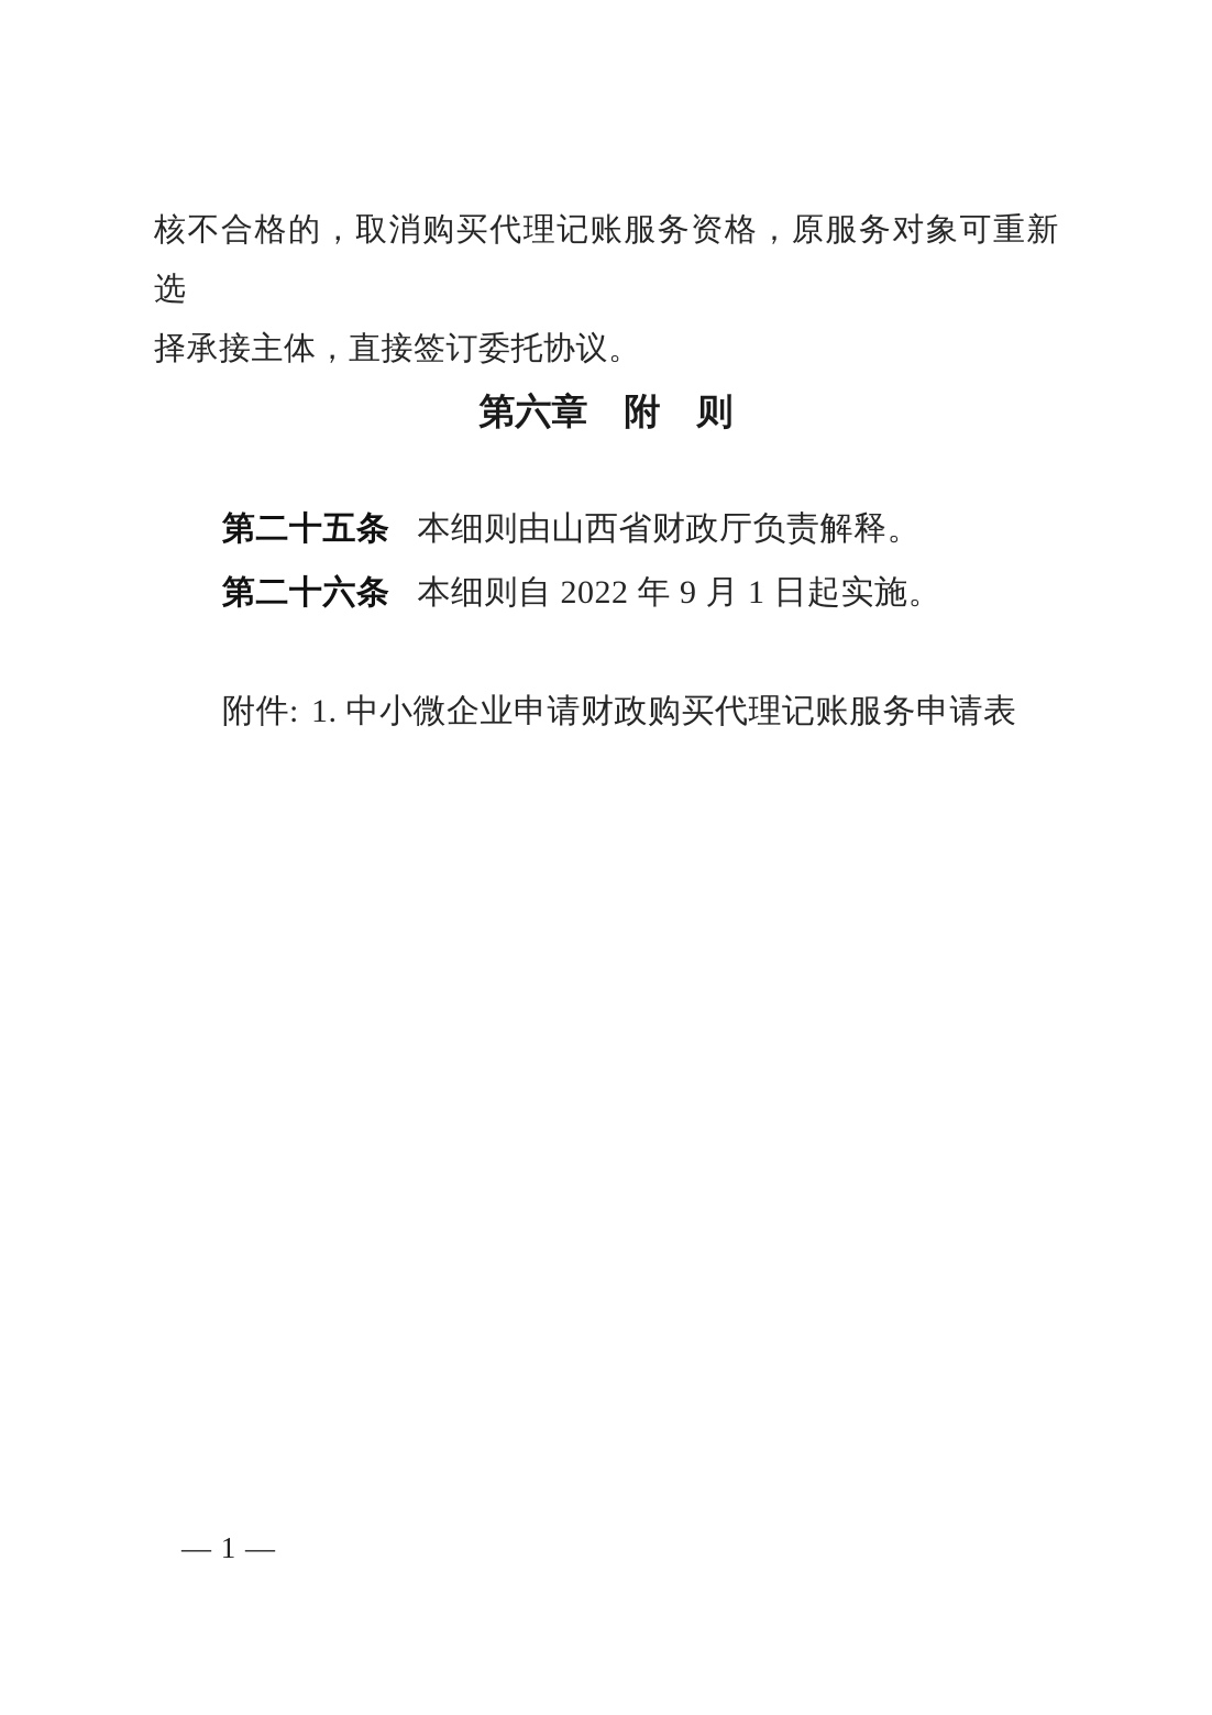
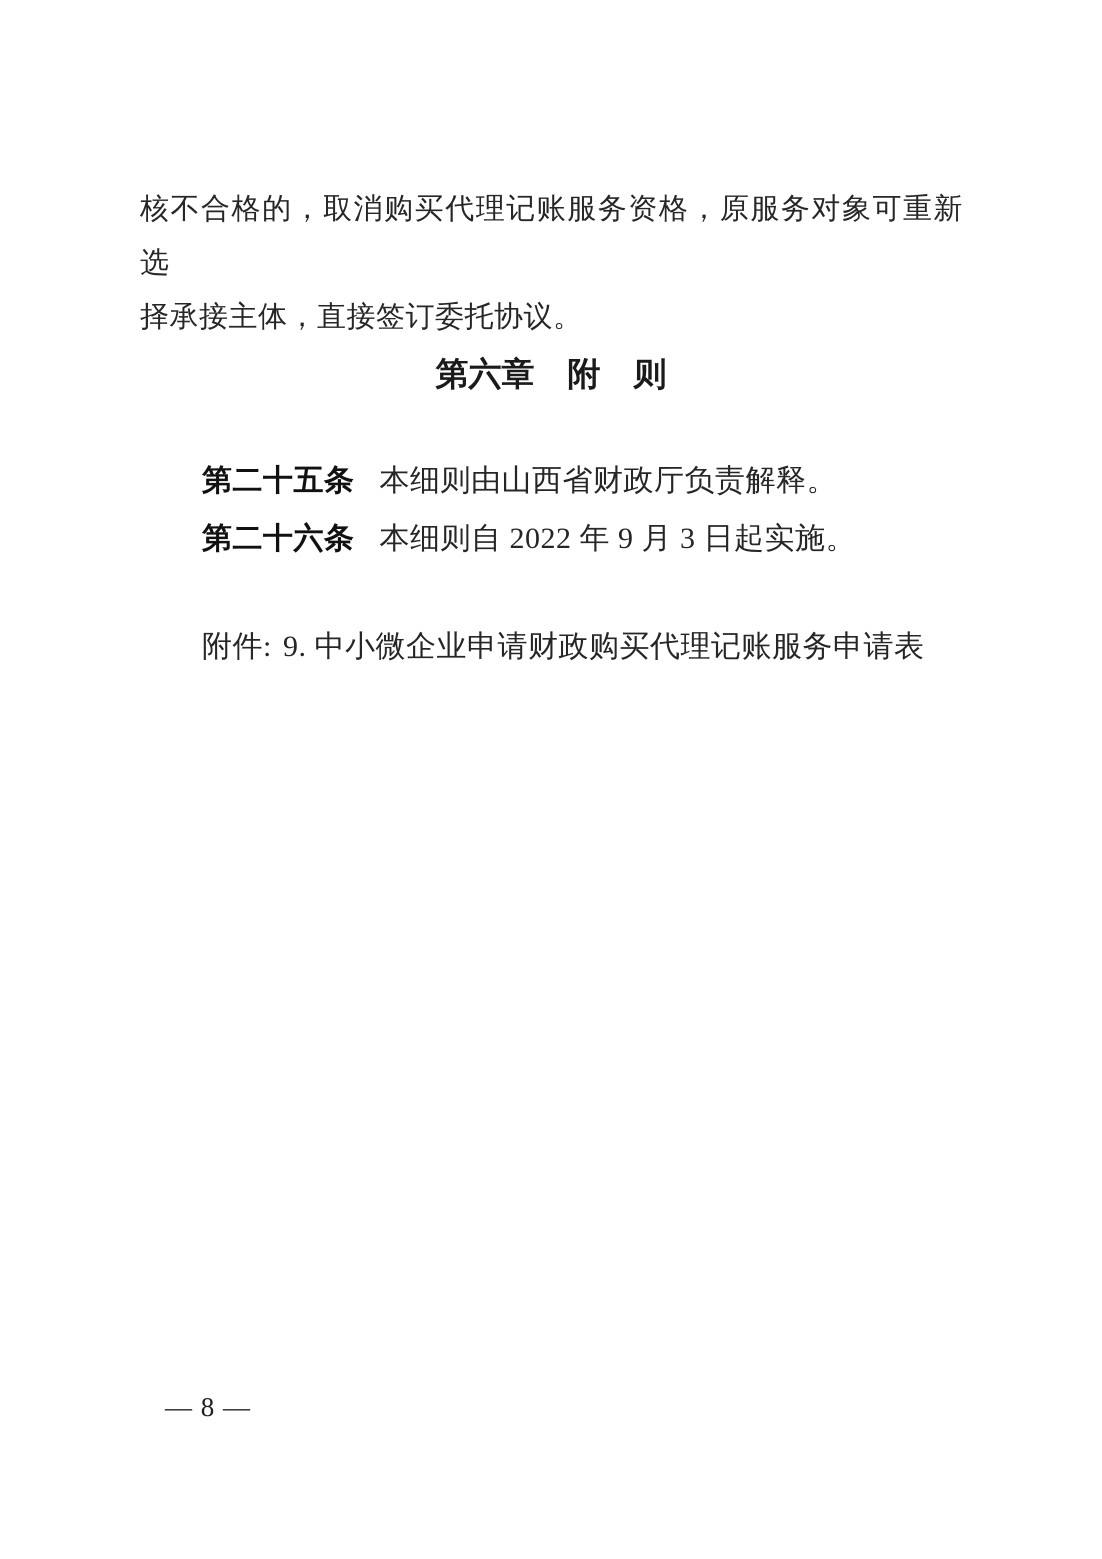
  核不合格的，取消购买代理记账服务资格，原服务对象可重新选
  择承接主体，直接签订委托协议。
  第六章 附 则
  第二十五条 本细则由山西省财政厅负责解释。
- 第二十六条 本细则自 2022 年 9 月 1 日起实施。
+ 第二十六条 本细则自 2022 年 9 月 3 日起实施。
  附件:
- 1. 中小微企业申请财政购买代理记账服务申请表
+ 9. 中小微企业申请财政购买代理记账服务申请表
- — 1 —
+ — 8 —
